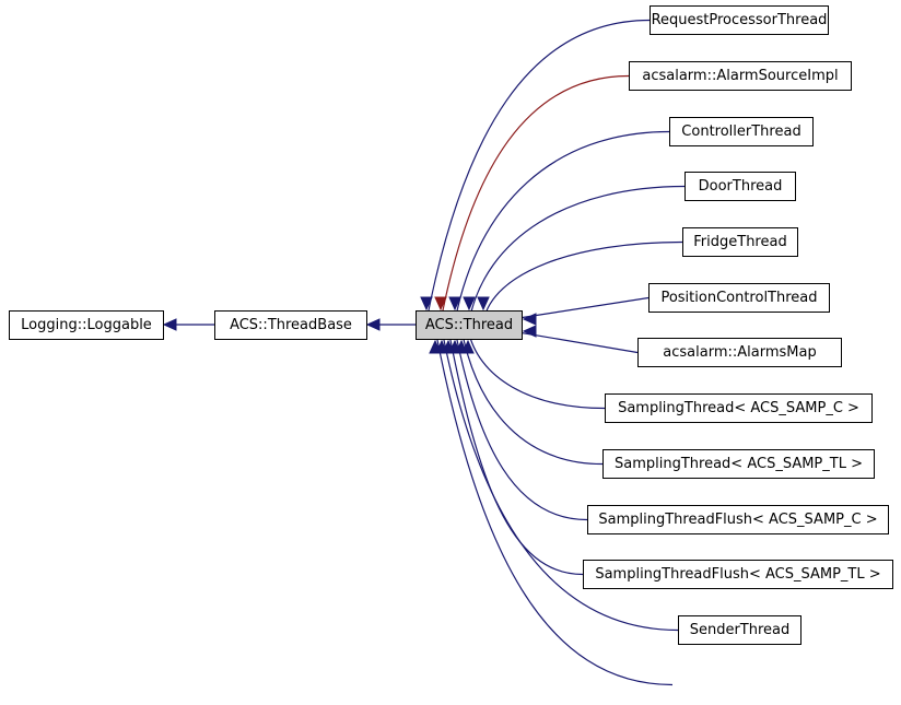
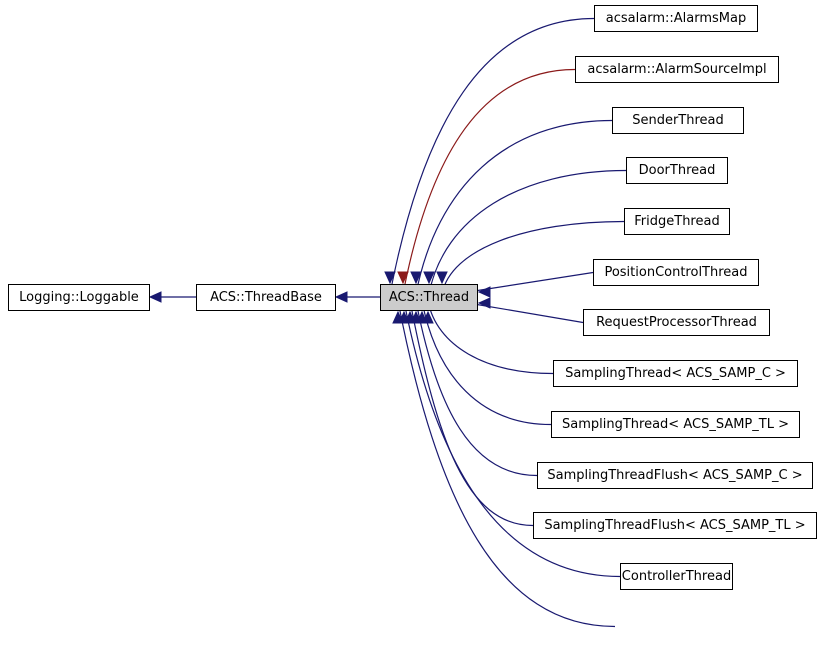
  Logging::Loggable
  ACS::ThreadBase
  ACS::Thread
- RequestProcessorThread
+ acsalarm::AlarmsMap
  acsalarm::AlarmSourceImpl
- ControllerThread
+ SenderThread
  DoorThread
  FridgeThread
  PositionControlThread
- acsalarm::AlarmsMap
+ RequestProcessorThread
  SamplingThread< ACS_SAMP_C >
  SamplingThread< ACS_SAMP_TL >
  SamplingThreadFlush< ACS_SAMP_C >
  SamplingThreadFlush< ACS_SAMP_TL >
- SenderThread
+ ControllerThread
